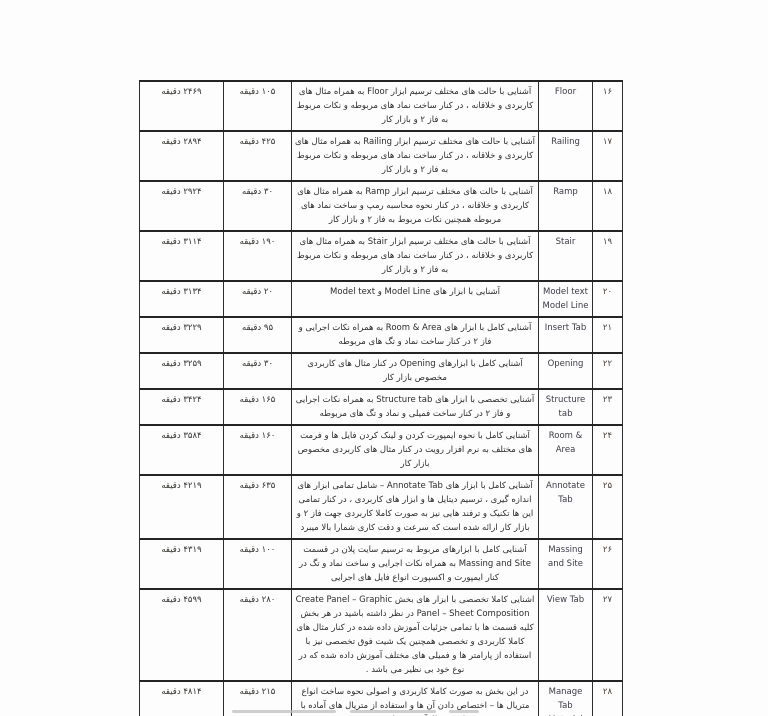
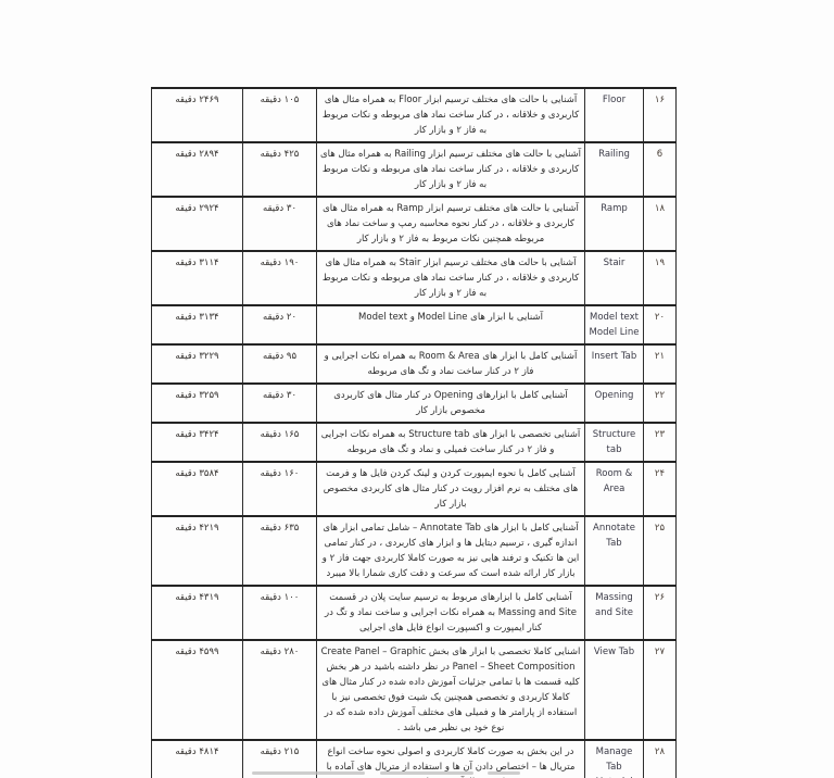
  ۱۶	Floor	آشنایی با حالت های مختلف ترسیم ابزار Floor به همراه مثال های کاربردی و خلاقانه ، در کنار ساخت نماد های مربوطه و نکات مربوط به فاز ۲ و بازار کار	۱۰۵ دقیقه	۲۴۶۹ دقیقه
- ۱۷	Railing	آشنایی با حالت های مختلف ترسیم ابزار Railing به همراه مثال های کاربردی و خلاقانه ، در کنار ساخت نماد های مربوطه و نکات مربوط به فاز ۲ و بازار کار	۴۲۵ دقیقه	۲۸۹۴ دقیقه
+ 6	Railing	آشنایی با حالت های مختلف ترسیم ابزار Railing به همراه مثال های کاربردی و خلاقانه ، در کنار ساخت نماد های مربوطه و نکات مربوط به فاز ۲ و بازار کار	۴۲۵ دقیقه	۲۸۹۴ دقیقه
  ۱۸	Ramp	آشنایی با حالت های مختلف ترسیم ابزار Ramp به همراه مثال های کاربردی و خلاقانه ، در کنار نحوه محاسبه رمپ و ساخت نماد های مربوطه همچنین نکات مربوط به فاز ۲ و بازار کار	۳۰ دقیقه	۲۹۲۴ دقیقه
  ۱۹	Stair	آشنایی با حالت های مختلف ترسیم ابزار Stair به همراه مثال های کاربردی و خلاقانه ، در کنار ساخت نماد های مربوطه و نکات مربوط به فاز ۲ و بازار کار	۱۹۰ دقیقه	۳۱۱۴ دقیقه
  ۲۰	Model text Model Line	آشنایی با ابزار های Model Line و Model text	۲۰ دقیقه	۳۱۳۴ دقیقه
  ۲۱	Insert Tab	آشنایی کامل با ابزار های Room & Area به همراه نکات اجرایی و فاز ۲ در کنار ساخت نماد و تگ های مربوطه	۹۵ دقیقه	۳۲۲۹ دقیقه
  ۲۲	Opening	آشنایی کامل با ابزارهای Opening در کنار مثال های کاربردی مخصوص بازار کار	۳۰ دقیقه	۳۲۵۹ دقیقه
  ۲۳	Structure tab	آشنایی تخصصی با ابزار های Structure tab به همراه نکات اجرایی و فاز ۲ در کنار ساخت فمیلی و نماد و تگ های مربوطه	۱۶۵ دقیقه	۳۴۲۴ دقیقه
  ۲۴	Room & Area	آشنایی کامل با نحوه ایمپورت کردن و لینک کردن فایل ها و فرمت های مختلف به نرم افزار رویت در کنار مثال های کاربردی مخصوص بازار کار	۱۶۰ دقیقه	۳۵۸۴ دقیقه
  ۲۵	Annotate Tab	آشنایی کامل با ابزار های Annotate Tab – شامل تمامی ابزار های اندازه گیری ، ترسیم دیتایل ها و ابزار های کاربردی ، در کنار تمامی این ها تکنیک و ترفند هایی نیز به صورت کاملا کاربردی جهت فاز ۲ و بازار کار ارائه شده است که سرعت و دقت کاری شمارا بالا میبرد	۶۳۵ دقیقه	۴۲۱۹ دقیقه
  ۲۶	Massing and Site	آشنایی کامل با ابزارهای مربوط به ترسیم سایت پلان در قسمت Massing and Site به همراه نکات اجرایی و ساخت نماد و تگ در کنار ایمپورت و اکسپورت انواع فایل های اجرایی	۱۰۰ دقیقه	۴۳۱۹ دقیقه
  ۲۷	View Tab	اشنایی کاملا تخصصی با ابزار های بخش Create Panel – Graphic Panel – Sheet Composition در نظر داشته باشید در هر بخش کلیه قسمت ها با تمامی جزئیات آموزش داده شده در کنار مثال های کاملا کاربردی و تخصصی همچنین یک شیت فوق تخصصی نیز با استفاده از پارامتر ها و فمیلی های مختلف آموزش داده شده که در نوع خود بی نظیر می باشد .	۲۸۰ دقیقه	۴۵۹۹ دقیقه
  ۲۸	Manage Tab	در این بخش به صورت کاملا کاربردی و اصولی نحوه ساخت انواع متریال ها – اختصاص دادن آن ها و استفاده از متریال های آماده با	۲۱۵ دقیقه	۴۸۱۴ دقیقه
